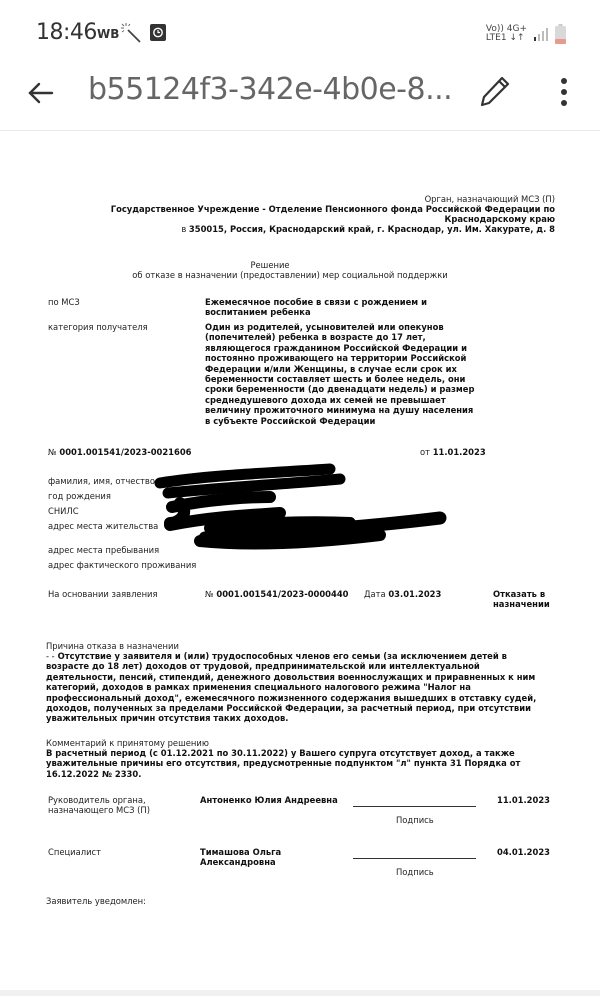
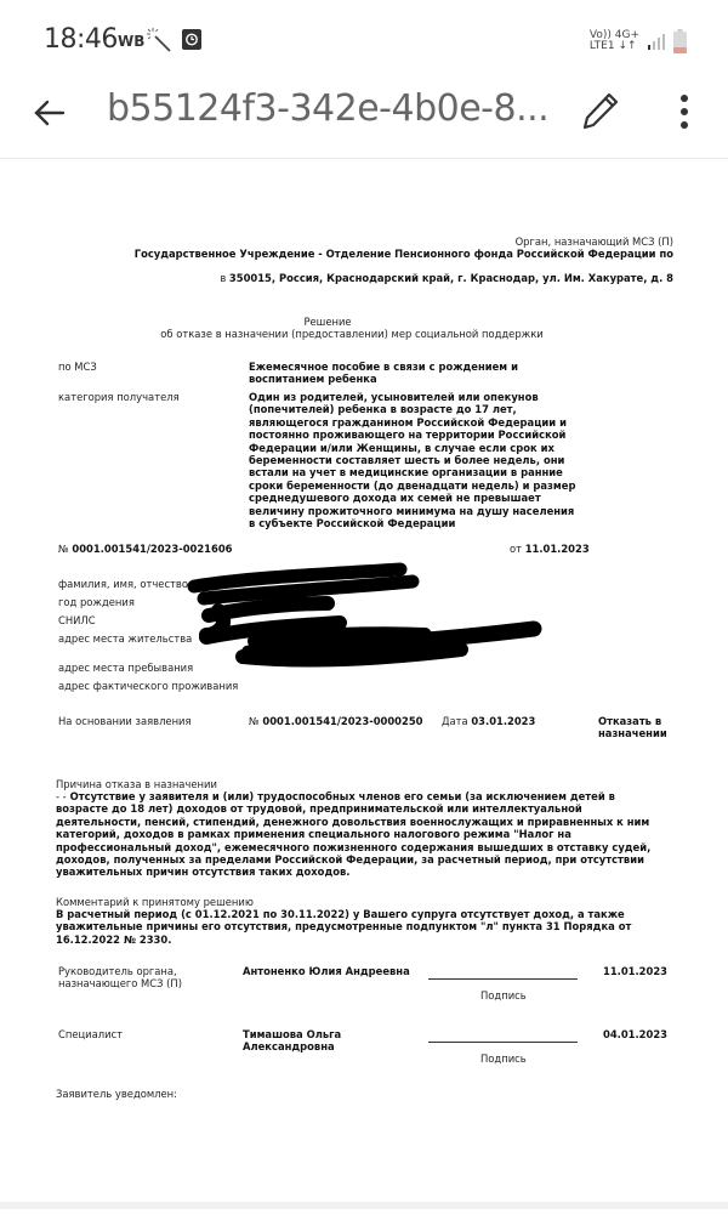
  18:46
  WB
  Vo)) 4G+
  LTE1 ↓↑
  b55124f3-342e-4b0e-8...
  Орган, назначающий МСЗ (П)
  Государственное Учреждение - Отделение Пенсионного фонда Российской Федерации по
- Краснодарскому краю
  в 350015, Россия, Краснодарский край, г. Краснодар, ул. Им. Хакурате, д. 8
  Решение
  об отказе в назначении (предоставлении) мер социальной поддержки
  по МСЗ
  Ежемесячное пособие в связи с рождением и
  воспитанием ребенка
  категория получателя
  Один из родителей, усыновителей или опекунов
  (попечителей) ребенка в возрасте до 17 лет,
  являющегося гражданином Российской Федерации и
  постоянно проживающего на территории Российской
  Федерации и/или Женщины, в случае если срок их
  беременности составляет шесть и более недель, они
+ встали на учет в медицинские организации в ранние
  сроки беременности (до двенадцати недель) и размер
  среднедушевого дохода их семей не превышает
  величину прожиточного минимума на душу населения
  в субъекте Российской Федерации
  № 0001.001541/2023-0021606
  от 11.01.2023
  фамилия, имя, отчество
  год рождения
  СНИЛС
  адрес места жительства
  адрес места пребывания
  адрес фактического проживания
  На основании заявления
- № 0001.001541/2023-0000440
+ № 0001.001541/2023-0000250
  Дата 03.01.2023
  Отказать в
  назначении
  Причина отказа в назначении
  - - Отсутствие у заявителя и (или) трудоспособных членов его семьи (за исключением детей в
  возрасте до 18 лет) доходов от трудовой, предпринимательской или интеллектуальной
  деятельности, пенсий, стипендий, денежного довольствия военнослужащих и приравненных к ним
  категорий, доходов в рамках применения специального налогового режима "Налог на
  профессиональный доход", ежемесячного пожизненного содержания вышедших в отставку судей,
  доходов, полученных за пределами Российской Федерации, за расчетный период, при отсутствии
  уважительных причин отсутствия таких доходов.
  Комментарий к принятому решению
  В расчетный период (с 01.12.2021 по 30.11.2022) у Вашего супруга отсутствует доход, а также
  уважительные причины его отсутствия, предусмотренные подпунктом "л" пункта 31 Порядка от
  16.12.2022 № 2330.
  Руководитель органа,
  назначающего МСЗ (П)
  Антоненко Юлия Андреевна
  Подпись
  11.01.2023
  Специалист
  Тимашова Ольга
  Александровна
  Подпись
  04.01.2023
  Заявитель уведомлен:
